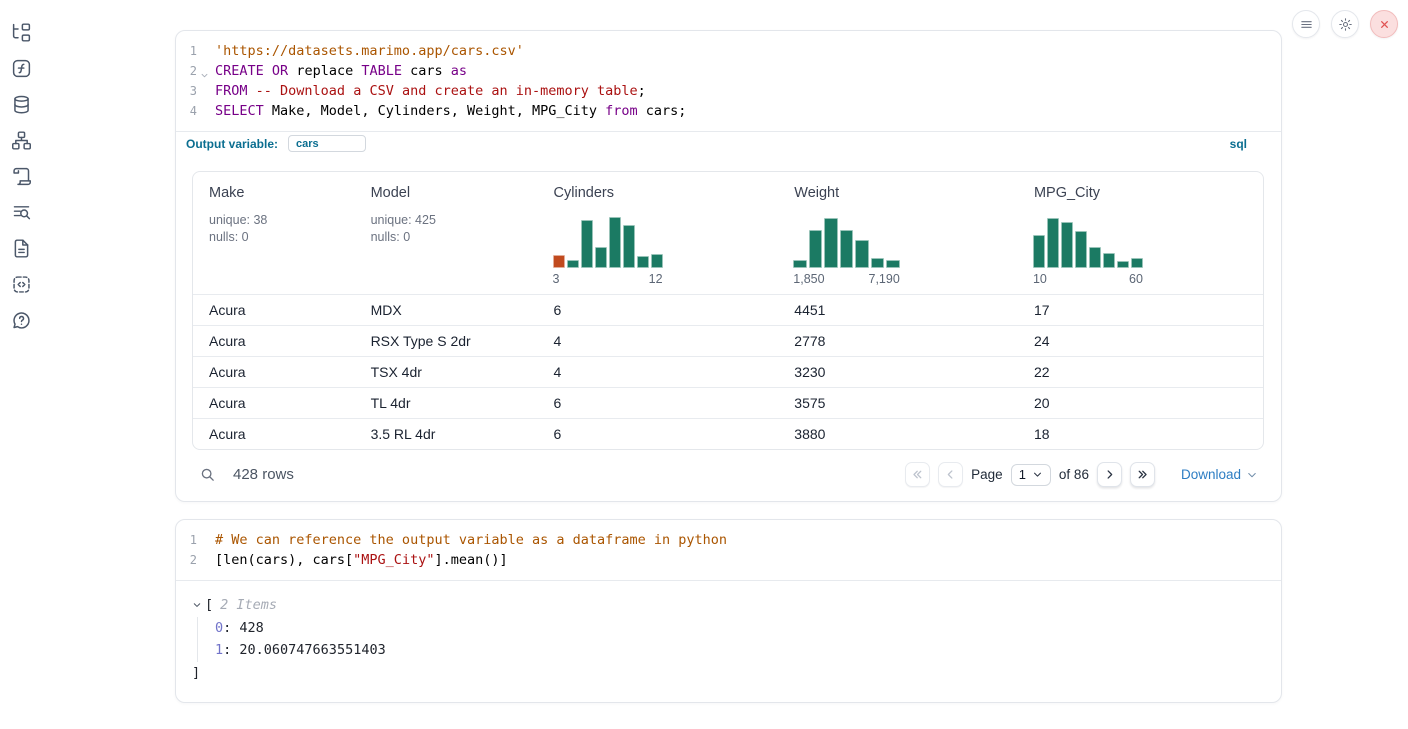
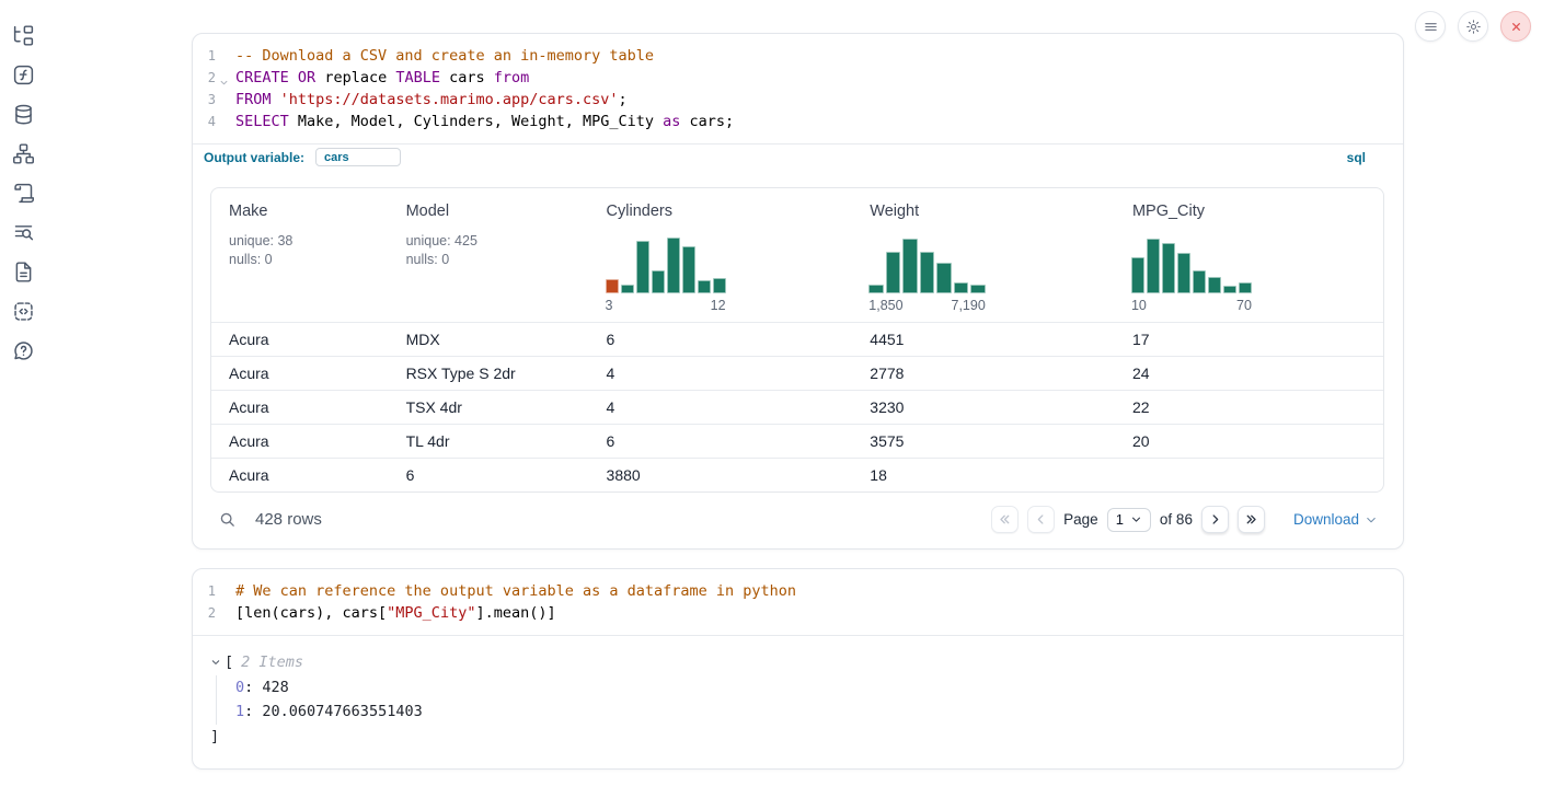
  1
- 'https://datasets.marimo.app/cars.csv'
+ -- Download a CSV and create an in-memory table
  2
- CREATE OR replace TABLE cars as
+ CREATE OR replace TABLE cars from
  3
- FROM -- Download a CSV and create an in-memory table;
+ FROM 'https://datasets.marimo.app/cars.csv';
  4
- SELECT Make, Model, Cylinders, Weight, MPG_City from cars;
+ SELECT Make, Model, Cylinders, Weight, MPG_City as cars;
  Output variable:
  cars
  sql
  Make
  unique: 38
  nulls: 0
  Model
  unique: 425
  nulls: 0
  Cylinders
  3
  12
  Weight
  1,850
  7,190
  MPG_City
  10
- 60
+ 70
  Acura
  MDX
  6
  4451
  17
  Acura
  RSX Type S 2dr
  4
  2778
  24
  Acura
  TSX 4dr
  4
  3230
  22
  Acura
  TL 4dr
  6
  3575
  20
  Acura
- 3.5 RL 4dr
  6
  3880
  18
  428 rows
  Page
  1
  of 86
  Download
  1
  # We can reference the output variable as a dataframe in python
  2
  [len(cars), cars["MPG_City"].mean()]
  [
  2 Items
  0: 428
  1: 20.060747663551403
  ]
